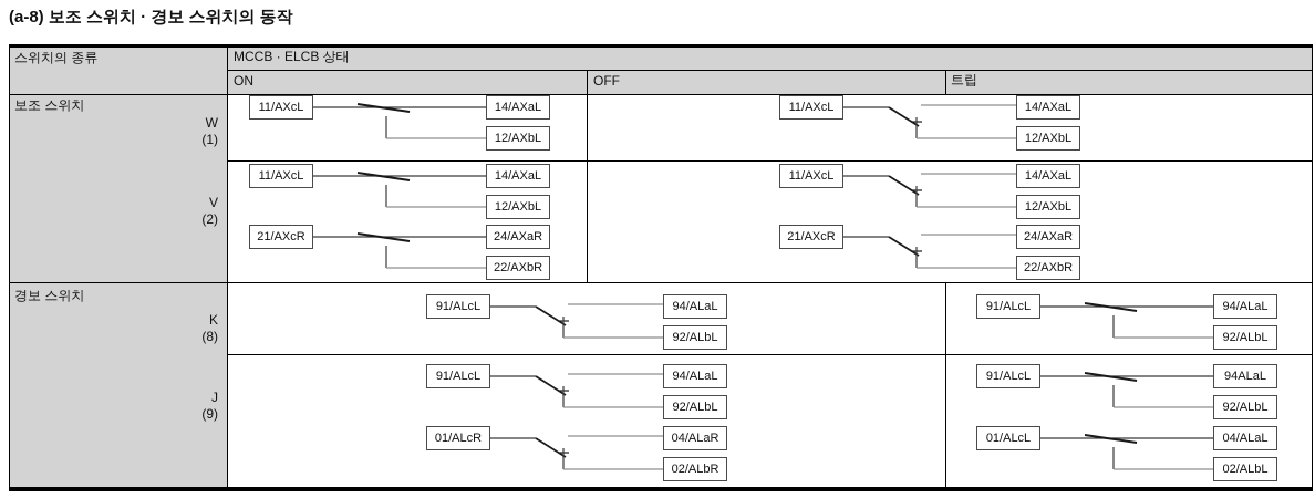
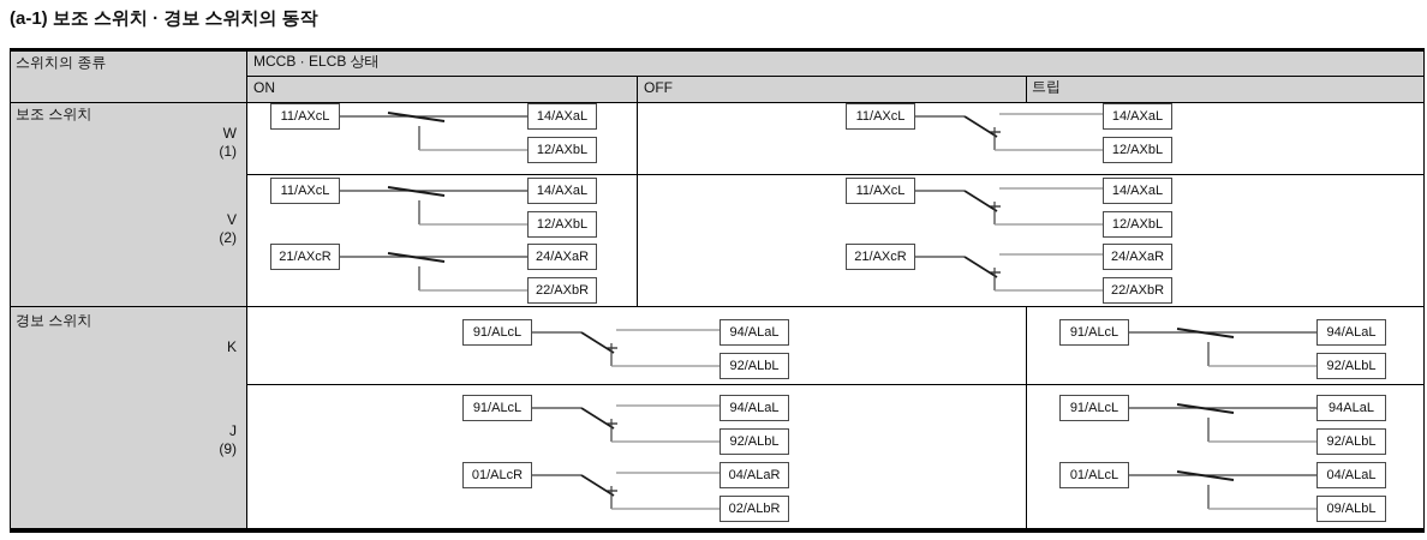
- (a-8) 보조 스위치 · 경보 스위치의 동작
+ (a-1) 보조 스위치 · 경보 스위치의 동작
  스위치의 종류
  MCCB · ELCB 상태
  ON
  OFF
  트립
  보조 스위치
  경보 스위치
  W
  (1)
  V
  (2)
  K
- (8)
  J
  (9)
  11/AXcL
  14/AXaL
  12/AXbL
  11/AXcL
  14/AXaL
  12/AXbL
  11/AXcL
  14/AXaL
  12/AXbL
  21/AXcR
  24/AXaR
  22/AXbR
  11/AXcL
  14/AXaL
  12/AXbL
  21/AXcR
  24/AXaR
  22/AXbR
  91/ALcL
  94/ALaL
  92/ALbL
  91/ALcL
  94/ALaL
  92/ALbL
  91/ALcL
  94/ALaL
  92/ALbL
  01/ALcR
  04/ALaR
  02/ALbR
  91/ALcL
  94ALaL
  92/ALbL
  01/ALcL
  04/ALaL
- 02/ALbL
+ 09/ALbL
